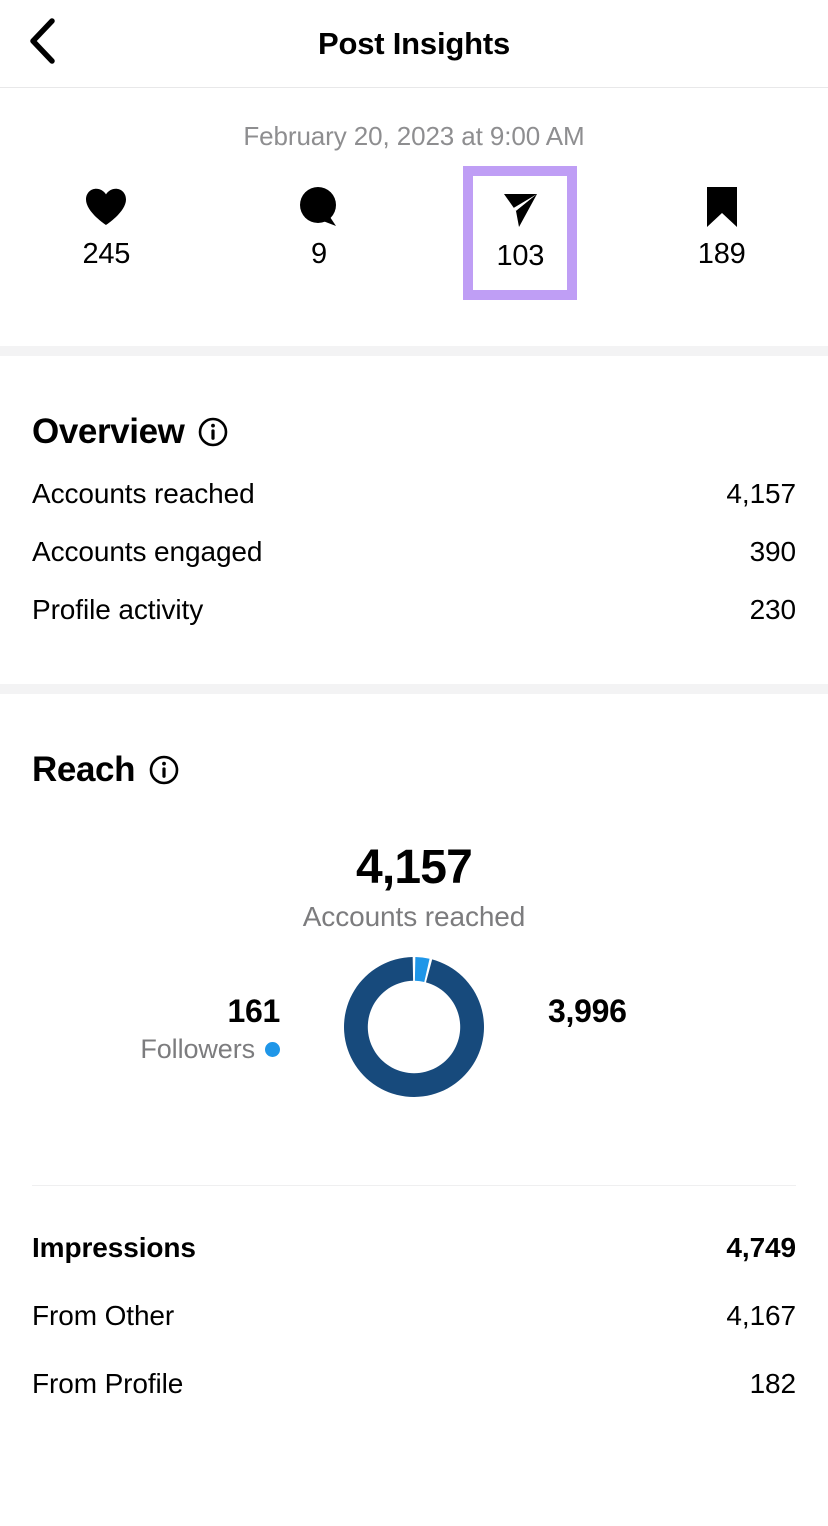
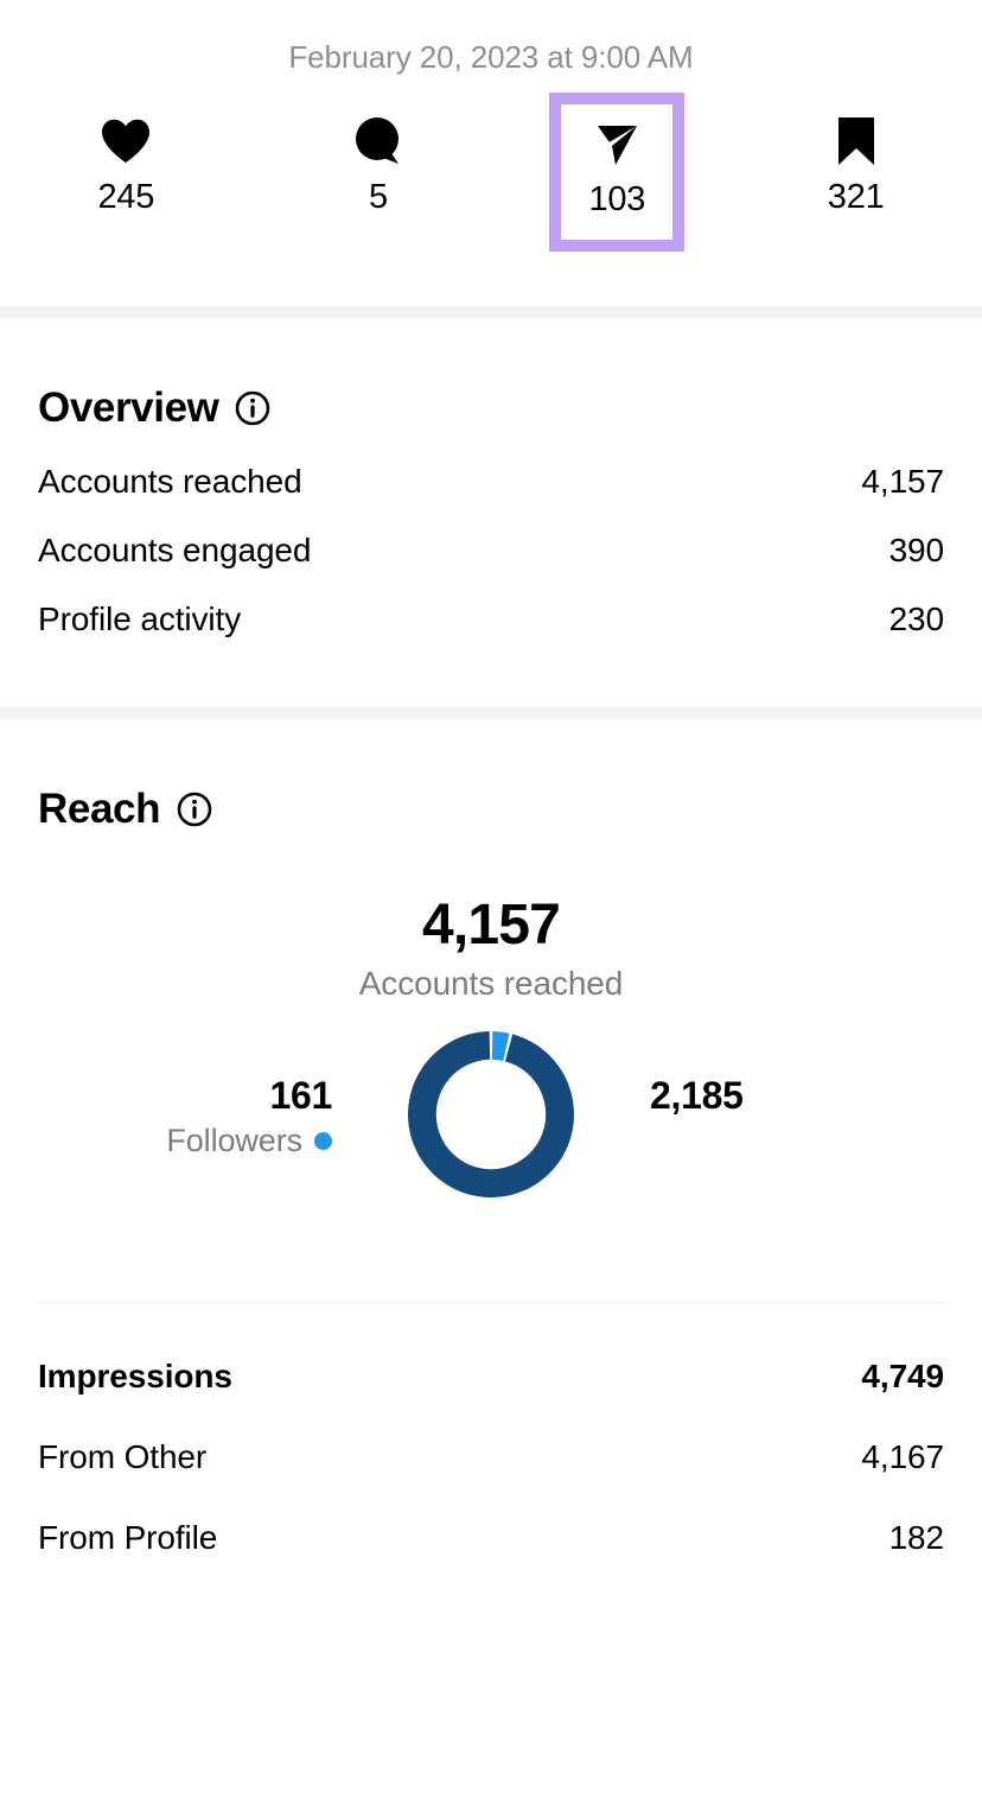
- Post Insights
  February 20, 2023 at 9:00 AM
  245
- 9
+ 5
  103
- 189
+ 321
  Overview
  Accounts reached
  4,157
  Accounts engaged
  390
  Profile activity
  230
  Reach
  4,157
  Accounts reached
  161
  Followers
- 3,996
+ 2,185
  Impressions
  4,749
  From Other
  4,167
  From Profile
  182
